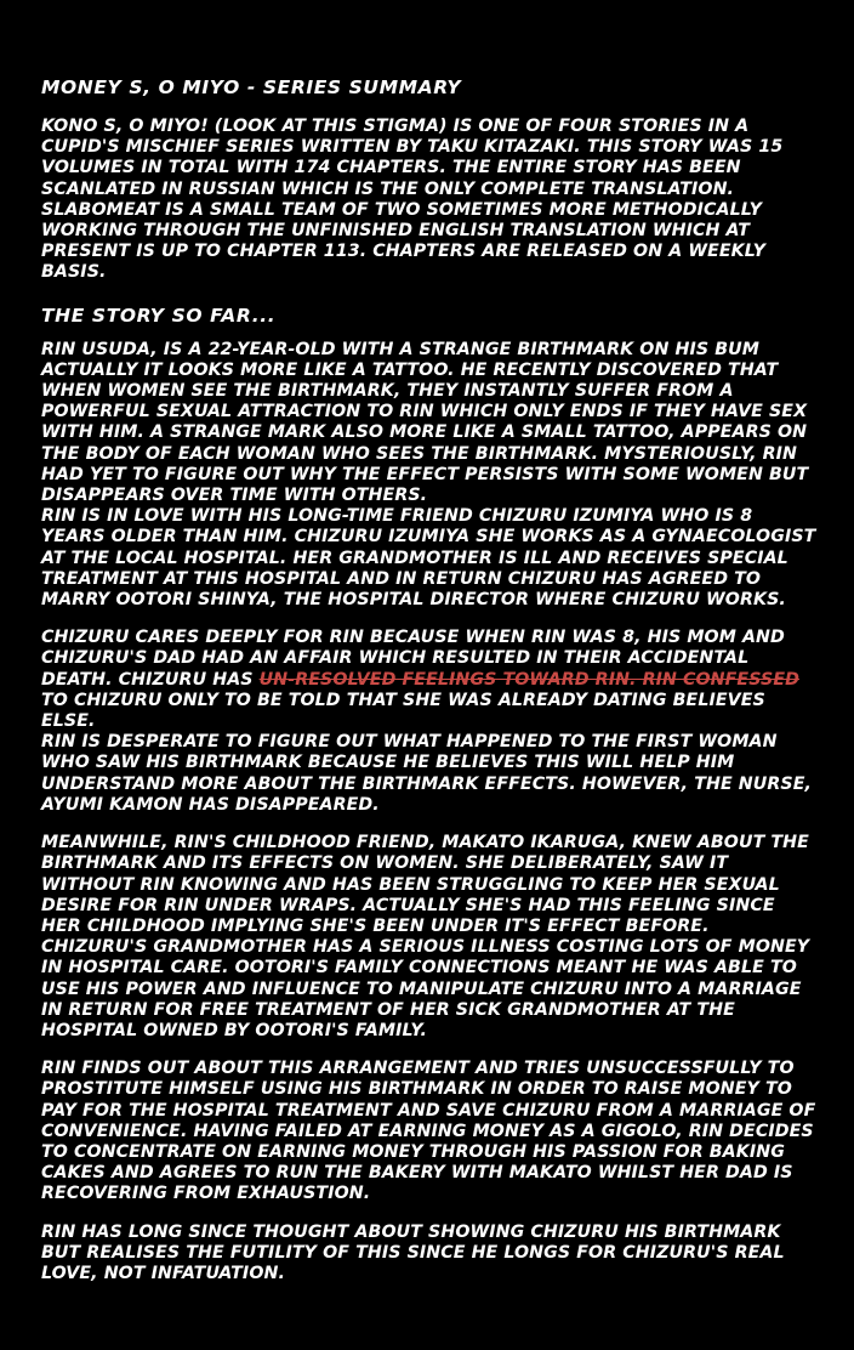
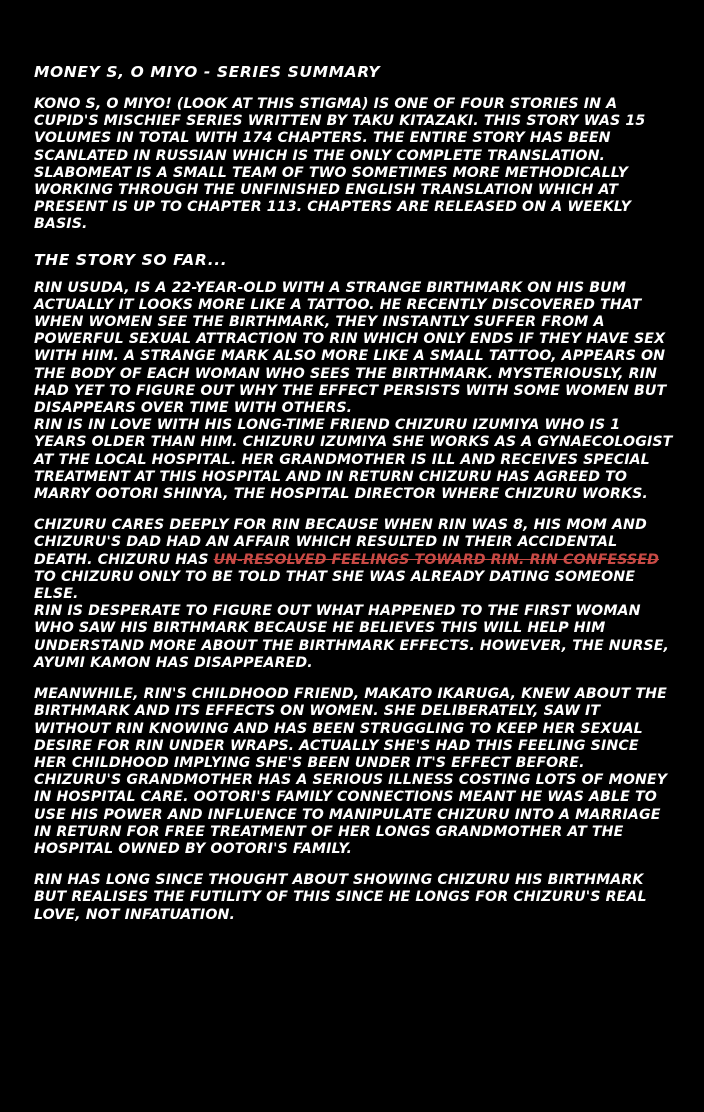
  MONEY S, O MIYO - SERIES SUMMARY
  KONO S, O MIYO! (LOOK AT THIS STIGMA) IS ONE OF FOUR STORIES IN A CUPID'S MISCHIEF SERIES WRITTEN BY TAKU KITAZAKI. THIS STORY WAS 15 VOLUMES IN TOTAL WITH 174 CHAPTERS. THE ENTIRE STORY HAS BEEN SCANLATED IN RUSSIAN WHICH IS THE ONLY COMPLETE TRANSLATION. SLABOMEAT IS A SMALL TEAM OF TWO SOMETIMES MORE METHODICALLY WORKING THROUGH THE UNFINISHED ENGLISH TRANSLATION WHICH AT PRESENT IS UP TO CHAPTER 113. CHAPTERS ARE RELEASED ON A WEEKLY BASIS.
  THE STORY SO FAR...
  RIN USUDA, IS A 22-YEAR-OLD WITH A STRANGE BIRTHMARK ON HIS BUM ACTUALLY IT LOOKS MORE LIKE A TATTOO. HE RECENTLY DISCOVERED THAT WHEN WOMEN SEE THE BIRTHMARK, THEY INSTANTLY SUFFER FROM A POWERFUL SEXUAL ATTRACTION TO RIN WHICH ONLY ENDS IF THEY HAVE SEX WITH HIM. A STRANGE MARK ALSO MORE LIKE A SMALL TATTOO, APPEARS ON THE BODY OF EACH WOMAN WHO SEES THE BIRTHMARK. MYSTERIOUSLY, RIN HAD YET TO FIGURE OUT WHY THE EFFECT PERSISTS WITH SOME WOMEN BUT DISAPPEARS OVER TIME WITH OTHERS.
- RIN IS IN LOVE WITH HIS LONG-TIME FRIEND CHIZURU IZUMIYA WHO IS 8 YEARS OLDER THAN HIM. CHIZURU IZUMIYA SHE WORKS AS A GYNAECOLOGIST AT THE LOCAL HOSPITAL. HER GRANDMOTHER IS ILL AND RECEIVES SPECIAL TREATMENT AT THIS HOSPITAL AND IN RETURN CHIZURU HAS AGREED TO MARRY OOTORI SHINYA, THE HOSPITAL DIRECTOR WHERE CHIZURU WORKS.
+ RIN IS IN LOVE WITH HIS LONG-TIME FRIEND CHIZURU IZUMIYA WHO IS 1 YEARS OLDER THAN HIM. CHIZURU IZUMIYA SHE WORKS AS A GYNAECOLOGIST AT THE LOCAL HOSPITAL. HER GRANDMOTHER IS ILL AND RECEIVES SPECIAL TREATMENT AT THIS HOSPITAL AND IN RETURN CHIZURU HAS AGREED TO MARRY OOTORI SHINYA, THE HOSPITAL DIRECTOR WHERE CHIZURU WORKS.
- CHIZURU CARES DEEPLY FOR RIN BECAUSE WHEN RIN WAS 8, HIS MOM AND CHIZURU'S DAD HAD AN AFFAIR WHICH RESULTED IN THEIR ACCIDENTAL DEATH. CHIZURU HAS UN-RESOLVED FEELINGS TOWARD RIN. RIN CONFESSED TO CHIZURU ONLY TO BE TOLD THAT SHE WAS ALREADY DATING BELIEVES ELSE.
+ CHIZURU CARES DEEPLY FOR RIN BECAUSE WHEN RIN WAS 8, HIS MOM AND CHIZURU'S DAD HAD AN AFFAIR WHICH RESULTED IN THEIR ACCIDENTAL DEATH. CHIZURU HAS UN-RESOLVED FEELINGS TOWARD RIN. RIN CONFESSED TO CHIZURU ONLY TO BE TOLD THAT SHE WAS ALREADY DATING SOMEONE ELSE.
  RIN IS DESPERATE TO FIGURE OUT WHAT HAPPENED TO THE FIRST WOMAN WHO SAW HIS BIRTHMARK BECAUSE HE BELIEVES THIS WILL HELP HIM UNDERSTAND MORE ABOUT THE BIRTHMARK EFFECTS. HOWEVER, THE NURSE, AYUMI KAMON HAS DISAPPEARED.
  MEANWHILE, RIN'S CHILDHOOD FRIEND, MAKATO IKARUGA, KNEW ABOUT THE BIRTHMARK AND ITS EFFECTS ON WOMEN. SHE DELIBERATELY, SAW IT WITHOUT RIN KNOWING AND HAS BEEN STRUGGLING TO KEEP HER SEXUAL DESIRE FOR RIN UNDER WRAPS. ACTUALLY SHE'S HAD THIS FEELING SINCE HER CHILDHOOD IMPLYING SHE'S BEEN UNDER IT'S EFFECT BEFORE.
- CHIZURU'S GRANDMOTHER HAS A SERIOUS ILLNESS COSTING LOTS OF MONEY IN HOSPITAL CARE. OOTORI'S FAMILY CONNECTIONS MEANT HE WAS ABLE TO USE HIS POWER AND INFLUENCE TO MANIPULATE CHIZURU INTO A MARRIAGE IN RETURN FOR FREE TREATMENT OF HER SICK GRANDMOTHER AT THE HOSPITAL OWNED BY OOTORI'S FAMILY.
+ CHIZURU'S GRANDMOTHER HAS A SERIOUS ILLNESS COSTING LOTS OF MONEY IN HOSPITAL CARE. OOTORI'S FAMILY CONNECTIONS MEANT HE WAS ABLE TO USE HIS POWER AND INFLUENCE TO MANIPULATE CHIZURU INTO A MARRIAGE IN RETURN FOR FREE TREATMENT OF HER LONGS GRANDMOTHER AT THE HOSPITAL OWNED BY OOTORI'S FAMILY.
- RIN FINDS OUT ABOUT THIS ARRANGEMENT AND TRIES UNSUCCESSFULLY TO PROSTITUTE HIMSELF USING HIS BIRTHMARK IN ORDER TO RAISE MONEY TO PAY FOR THE HOSPITAL TREATMENT AND SAVE CHIZURU FROM A MARRIAGE OF CONVENIENCE. HAVING FAILED AT EARNING MONEY AS A GIGOLO, RIN DECIDES TO CONCENTRATE ON EARNING MONEY THROUGH HIS PASSION FOR BAKING CAKES AND AGREES TO RUN THE BAKERY WITH MAKATO WHILST HER DAD IS RECOVERING FROM EXHAUSTION.
  RIN HAS LONG SINCE THOUGHT ABOUT SHOWING CHIZURU HIS BIRTHMARK BUT REALISES THE FUTILITY OF THIS SINCE HE LONGS FOR CHIZURU'S REAL LOVE, NOT INFATUATION.
